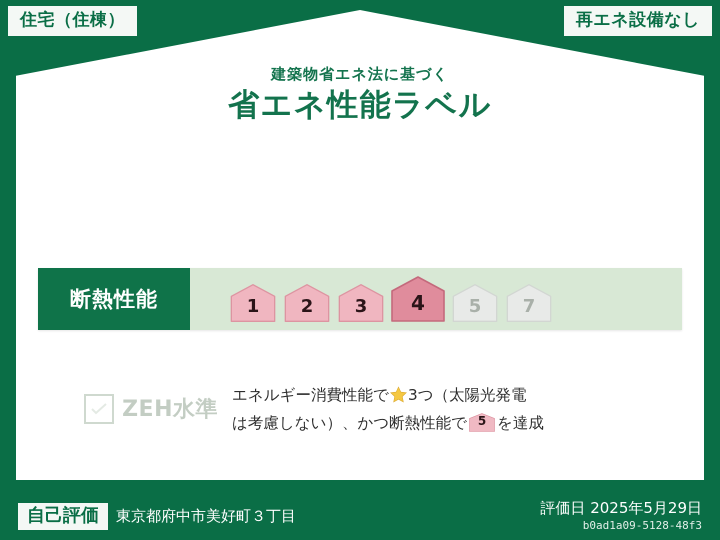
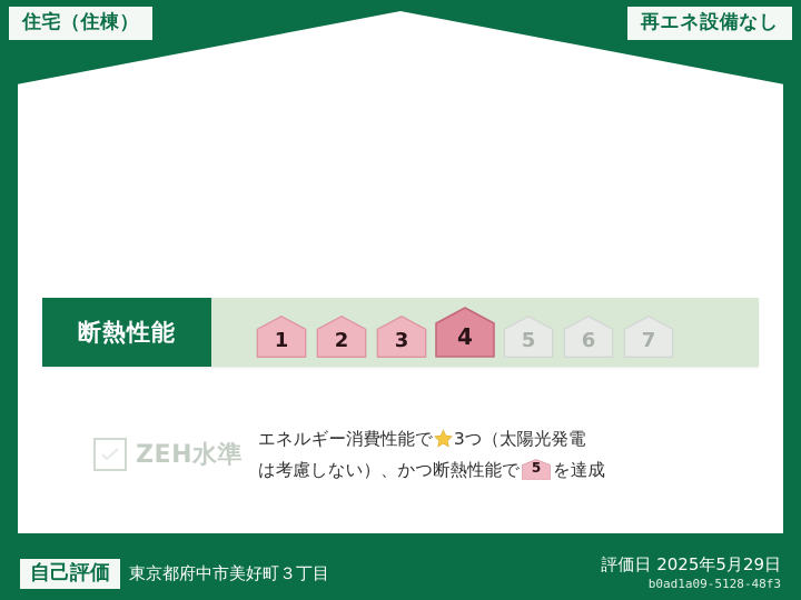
  住宅（住棟）
  再エネ設備なし
- 建築物省エネ法に基づく
- 省エネ性能ラベル
  断熱性能
  1
  2
  3
  4
  5
+ 6
  7
  ZEH水準
  エネルギー消費性能で 3つ（太陽光発電
  は考慮しない）、かつ断熱性能で
  5
  を達成
  自己評価
  東京都府中市美好町３丁目
  評価日 2025年5月29日
  b0ad1a09-5128-48f3
